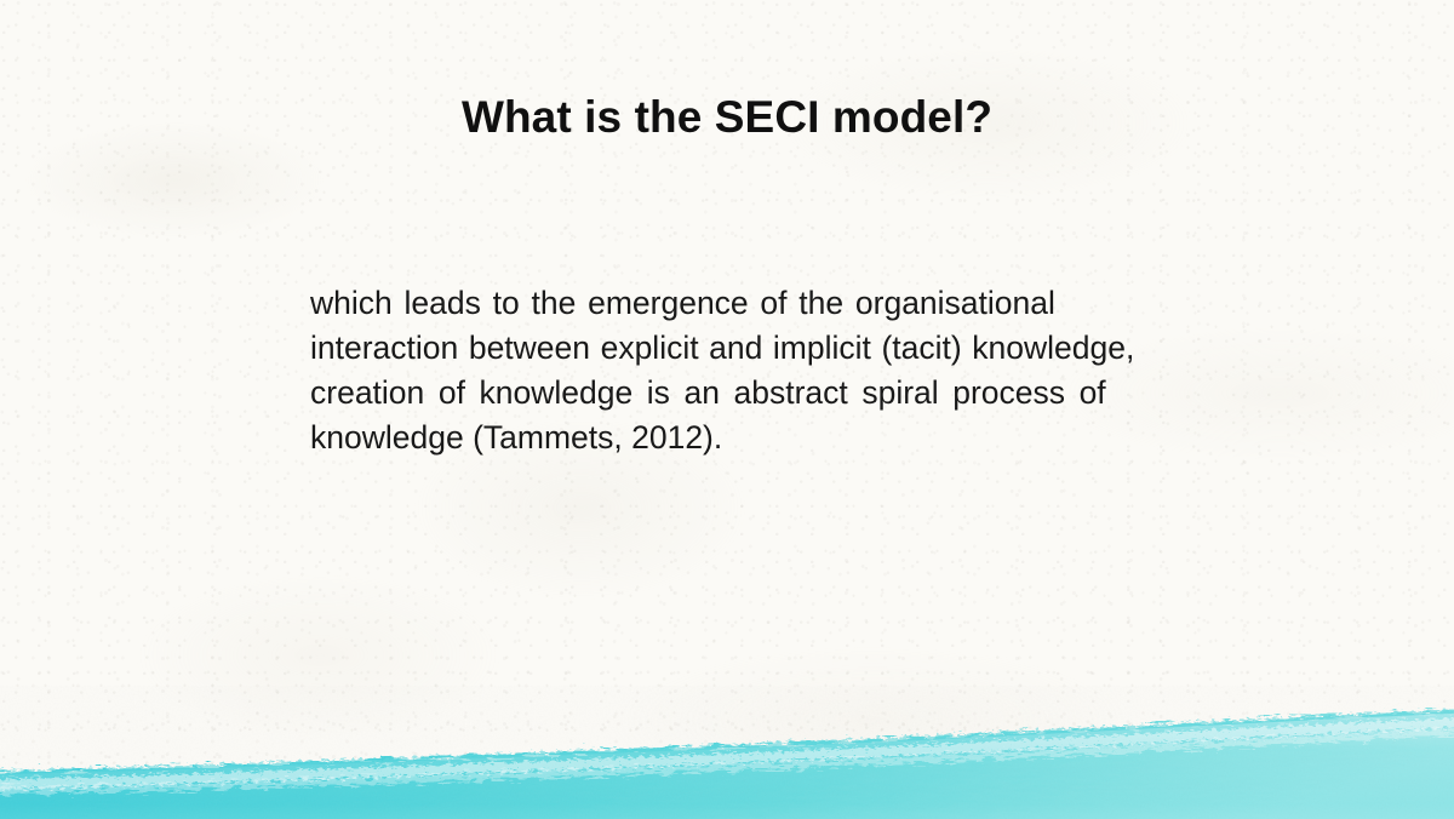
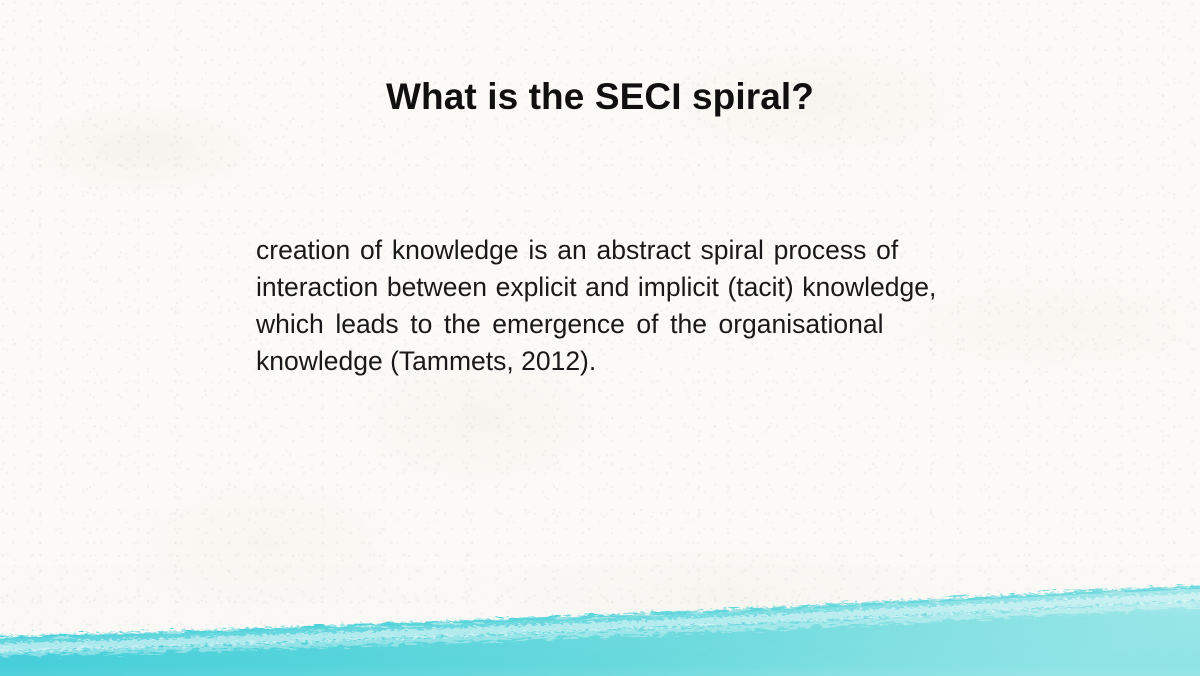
- What is the SECI model?
+ What is the SECI spiral?
- which leads to the emergence of the organisational
+ creation of knowledge is an abstract spiral process of
  interaction between explicit and implicit (tacit) knowledge,
- creation of knowledge is an abstract spiral process of
+ which leads to the emergence of the organisational
  knowledge (Tammets, 2012).
